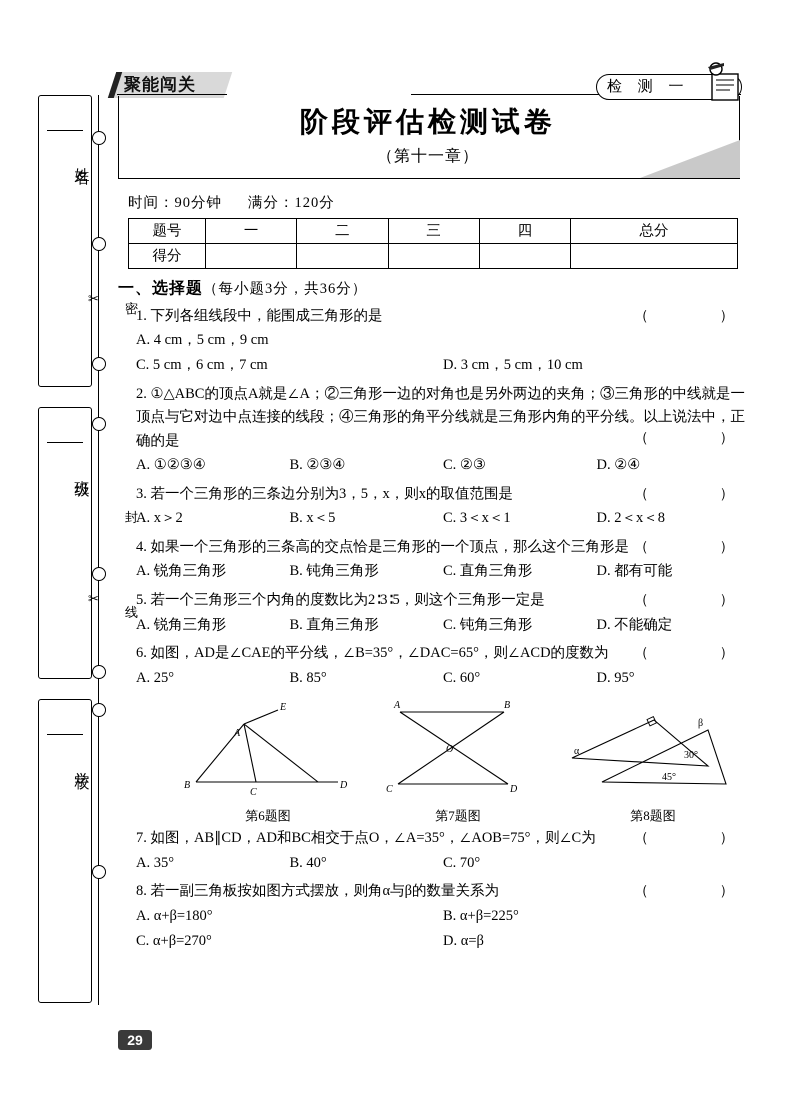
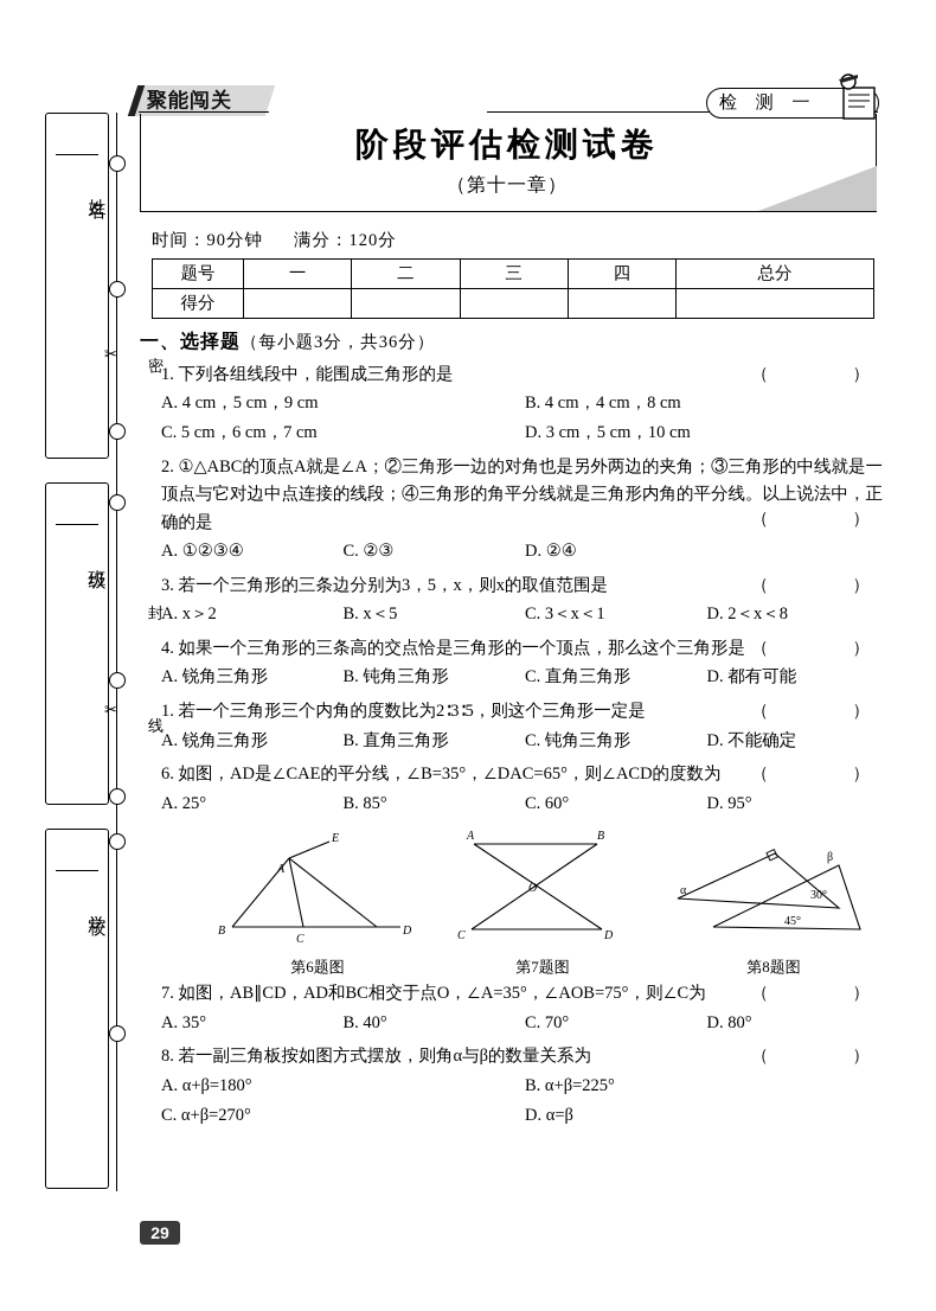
  ✂
  ✂
  聚能闯关
  阶段评估检测试卷
  （第十一章）
  检 测 一
  时间：90分钟 满分：120分
  题号	一	二	三	四	总分
  得分
  一、选择题（每小题3分，共36分）
  1. 下列各组线段中，能围成三角形的是
  （ ）
  A. 4 cm，5 cm，9 cm
+ B. 4 cm，4 cm，8 cm
  C. 5 cm，6 cm，7 cm
  D. 3 cm，5 cm，10 cm
  2. ①△ABC的顶点A就是∠A；②三角形一边的对角也是另外两边的夹角；③三角形的中线就是一顶点与它对边中点连接的线段；④三角形的角平分线就是三角形内角的平分线。以上说法中，正确的是
  （ ）
  A. ①②③④
- B. ②③④
  C. ②③
  D. ②④
  3. 若一个三角形的三条边分别为3，5，x，则x的取值范围是
  （ ）
  A. x＞2
  B. x＜5
  C. 3＜x＜1
  D. 2＜x＜8
  4. 如果一个三角形的三条高的交点恰是三角形的一个顶点，那么这个三角形是
  （ ）
  A. 锐角三角形
  B. 钝角三角形
  C. 直角三角形
  D. 都有可能
- 5. 若一个三角形三个内角的度数比为2∶3∶5，则这个三角形一定是
+ 1. 若一个三角形三个内角的度数比为2∶3∶5，则这个三角形一定是
  （ ）
  A. 锐角三角形
  B. 直角三角形
  C. 钝角三角形
  D. 不能确定
  6. 如图，AD是∠CAE的平分线，∠B=35°，∠DAC=65°，则∠ACD的度数为
  （ ）
  A. 25°
  B. 85°
  C. 60°
  D. 95°
  A
  E
  B
  C
  D
  第6题图
  A
  B
  O
  C
  D
  第7题图
  α
  β
  30°
  45°
  第8题图
  7. 如图，AB∥CD，AD和BC相交于点O，∠A=35°，∠AOB=75°，则∠C为
  （ ）
  A. 35°
  B. 40°
  C. 70°
+ D. 80°
  8. 若一副三角板按如图方式摆放，则角α与β的数量关系为
  （ ）
  A. α+β=180°
  B. α+β=225°
  C. α+β=270°
  D. α=β
  29
